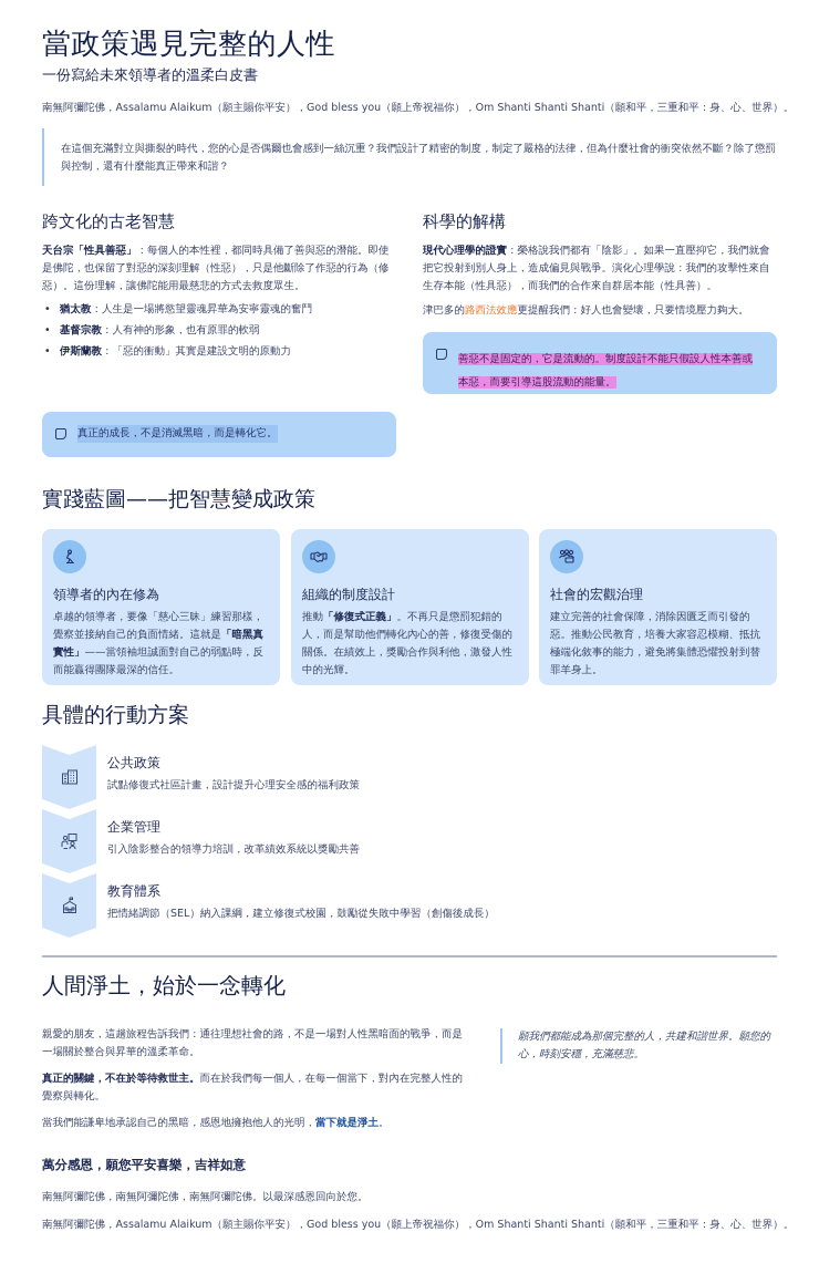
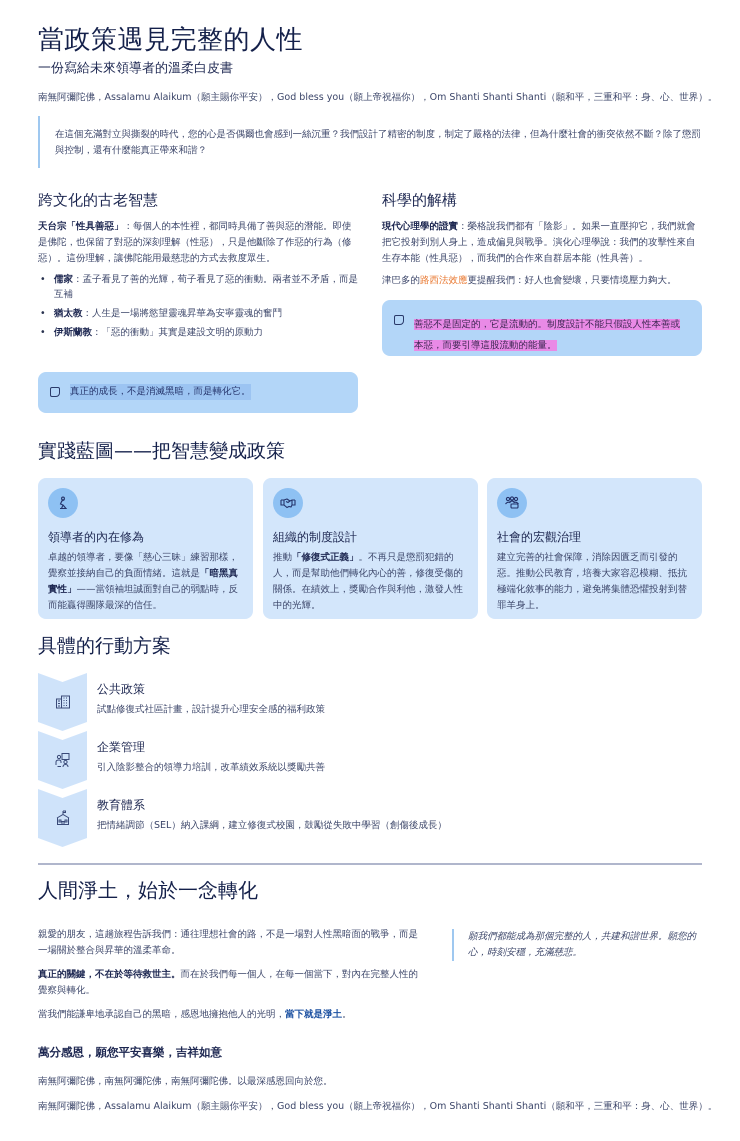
  當政策遇見完整的人性
  一份寫給未來領導者的溫柔白皮書
  南無阿彌陀佛，Assalamu Alaikum（願主賜你平安），God bless you（願上帝祝福你），Om Shanti Shanti Shanti（願和平，三重和平：身、心、世界）。
  在這個充滿對立與撕裂的時代，您的心是否偶爾也會感到一絲沉重？我們設計了精密的制度，制定了嚴格的法律，但為什麼社會的衝突依然不斷？除了懲罰與控制，還有什麼能真正帶來和諧？
  跨文化的古老智慧
  天台宗「性具善惡」：每個人的本性裡，都同時具備了善與惡的潛能。即使是佛陀，也保留了對惡的深刻理解（性惡），只是他斷除了作惡的行為（修惡）。這份理解，讓佛陀能用最慈悲的方式去救度眾生。
+ 儒家：孟子看見了善的光輝，荀子看見了惡的衝動。兩者並不矛盾，而是互補
  猶太教：人生是一場將慾望靈魂昇華為安寧靈魂的奮鬥
- 基督宗教：人有神的形象，也有原罪的軟弱
  伊斯蘭教：「惡的衝動」其實是建設文明的原動力
  真正的成長，不是消滅黑暗，而是轉化它。
  科學的解構
  現代心理學的證實：榮格說我們都有「陰影」。如果一直壓抑它，我們就會把它投射到別人身上，造成偏見與戰爭。演化心理學說：我們的攻擊性來自生存本能（性具惡），而我們的合作來自群居本能（性具善）。
  津巴多的路西法效應更提醒我們：好人也會變壞，只要情境壓力夠大。
  善惡不是固定的，它是流動的。制度設計不能只假設人性本善或本惡，而要引導這股流動的能量。
  實踐藍圖——把智慧變成政策
  領導者的內在修為
  卓越的領導者，要像「慈心三昧」練習那樣，覺察並接納自己的負面情緒。這就是「暗黑真實性」——當領袖坦誠面對自己的弱點時，反而能贏得團隊最深的信任。
  組織的制度設計
  推動「修復式正義」。不再只是懲罰犯錯的人，而是幫助他們轉化內心的善，修復受傷的關係。在績效上，獎勵合作與利他，激發人性中的光輝。
  社會的宏觀治理
  建立完善的社會保障，消除因匱乏而引發的惡。推動公民教育，培養大家容忍模糊、抵抗極端化敘事的能力，避免將集體恐懼投射到替罪羊身上。
  具體的行動方案
  公共政策
  試點修復式社區計畫，設計提升心理安全感的福利政策
  企業管理
  引入陰影整合的領導力培訓，改革績效系統以獎勵共善
  教育體系
  把情緒調節（SEL）納入課綱，建立修復式校園，鼓勵從失敗中學習（創傷後成長）
  人間淨土，始於一念轉化
  親愛的朋友，這趟旅程告訴我們：通往理想社會的路，不是一場對人性黑暗面的戰爭，而是一場關於整合與昇華的溫柔革命。
  真正的關鍵，不在於等待救世主。而在於我們每一個人，在每一個當下，對內在完整人性的覺察與轉化。
  當我們能謙卑地承認自己的黑暗，感恩地擁抱他人的光明，當下就是淨土。
  願我們都能成為那個完整的人，共建和諧世界。願您的心，時刻安穩，充滿慈悲。
  萬分感恩，願您平安喜樂，吉祥如意
  南無阿彌陀佛，南無阿彌陀佛，南無阿彌陀佛。以最深感恩回向於您。
  南無阿彌陀佛，Assalamu Alaikum（願主賜你平安），God bless you（願上帝祝福你），Om Shanti Shanti Shanti（願和平，三重和平：身、心、世界）。
